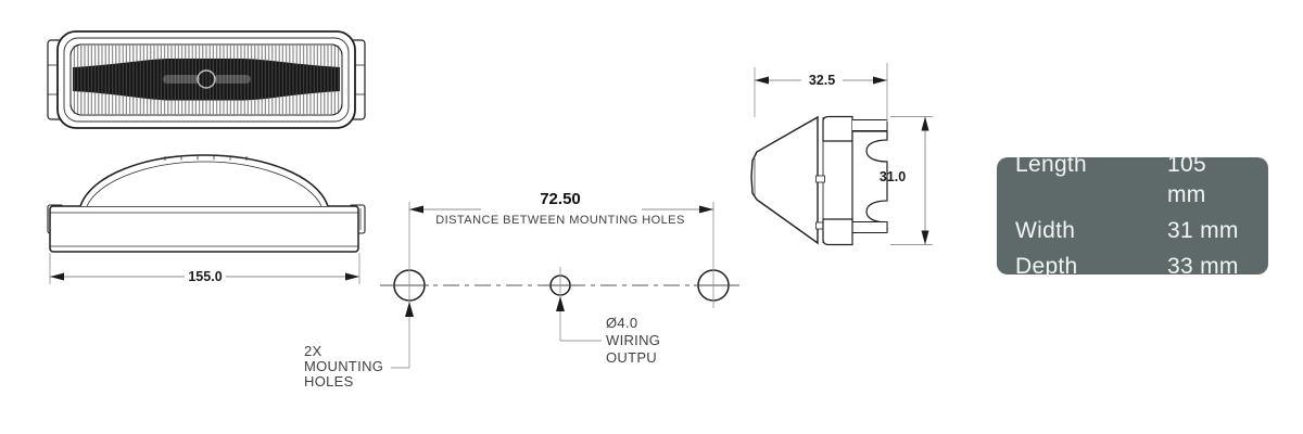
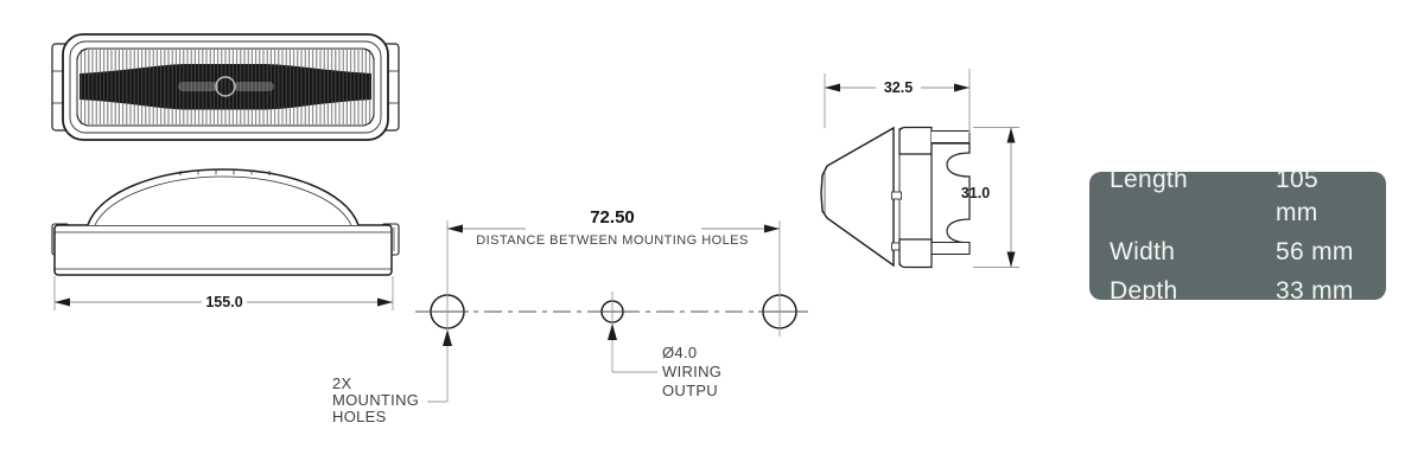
  155.0
  72.50
  DISTANCE BETWEEN MOUNTING HOLES
  2X
  MOUNTING
  HOLES
  Ø4.0
  WIRING
  OUTPU
  32.5
  31.0
  Length
  105 mm
  Width
- 31 mm
+ 56 mm
  Depth
  33 mm
